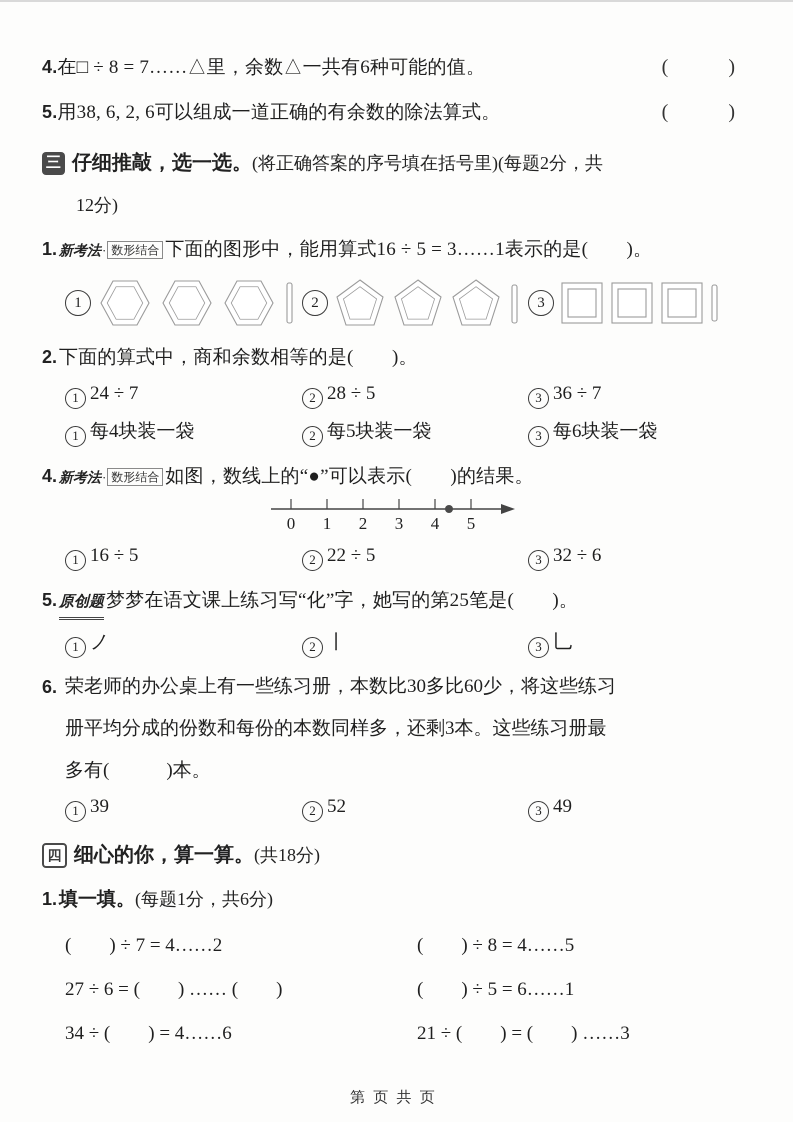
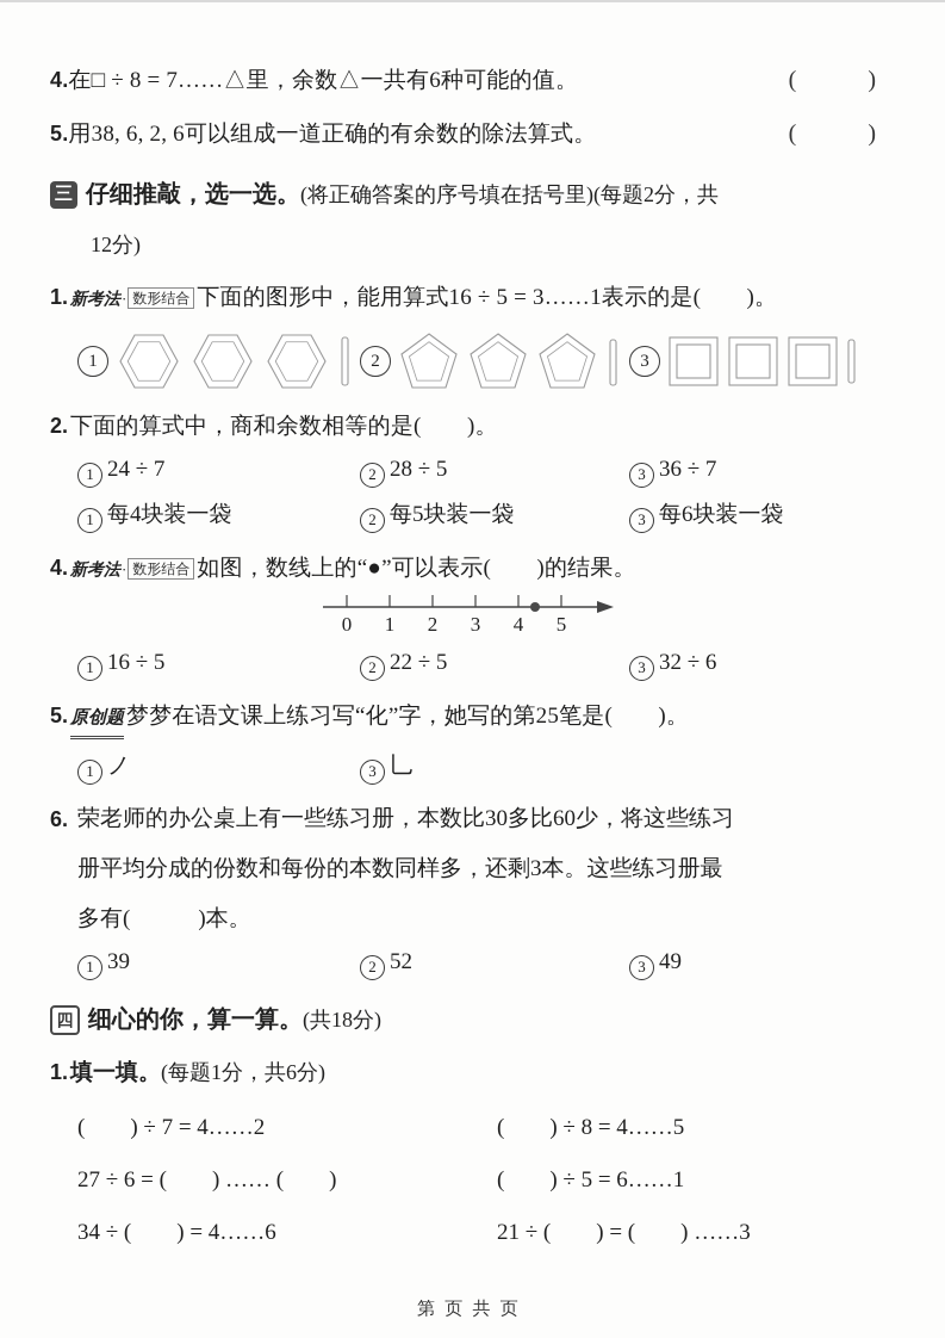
  4.在□ ÷ 8 = 7……△里，余数△一共有6种可能的值。
  ( )
  5.用38, 6, 2, 6可以组成一道正确的有余数的除法算式。
  ( )
  三
  仔细推敲，选一选。
  (将正确答案的序号填在括号里)(每题2分，共
  12分)
  1.
  新考法· 数形结合
  下面的图形中，能用算式16 ÷ 5 = 3……1表示的是( )。
  1
  2
  3
  2.
  下面的算式中，商和余数相等的是( )。
  1 24 ÷ 7
  2 28 ÷ 5
  3 36 ÷ 7
  1 每4块装一袋
  2 每5块装一袋
  3 每6块装一袋
  4.
  新考法· 数形结合
  如图，数线上的“●”可以表示( )的结果。
  0
  1
  2
  3
  4
  5
  1 16 ÷ 5
  2 22 ÷ 5
  3 32 ÷ 6
  5.
  原创题
  梦梦在语文课上练习写“化”字，她写的第25笔是( )。
  1 ノ
- 2 丨
  3 乚
  6.
  荣老师的办公桌上有一些练习册，本数比30多比60少，将这些练习
  册平均分成的份数和每份的本数同样多，还剩3本。这些练习册最
  多有( )本。
  1 39
  2 52
  3 49
  四
  细心的你，算一算。
  (共18分)
  1.
  填一填。
  (每题1分，共6分)
  ( ) ÷ 7 = 4……2
  ( ) ÷ 8 = 4……5
  27 ÷ 6 = ( ) …… ( )
  ( ) ÷ 5 = 6……1
  34 ÷ ( ) = 4……6
  21 ÷ ( ) = ( ) ……3
  第页共页
